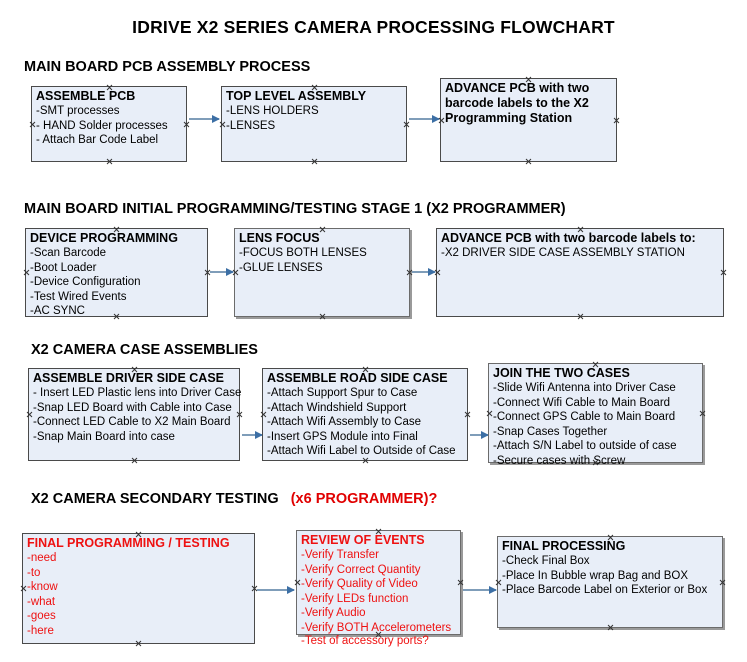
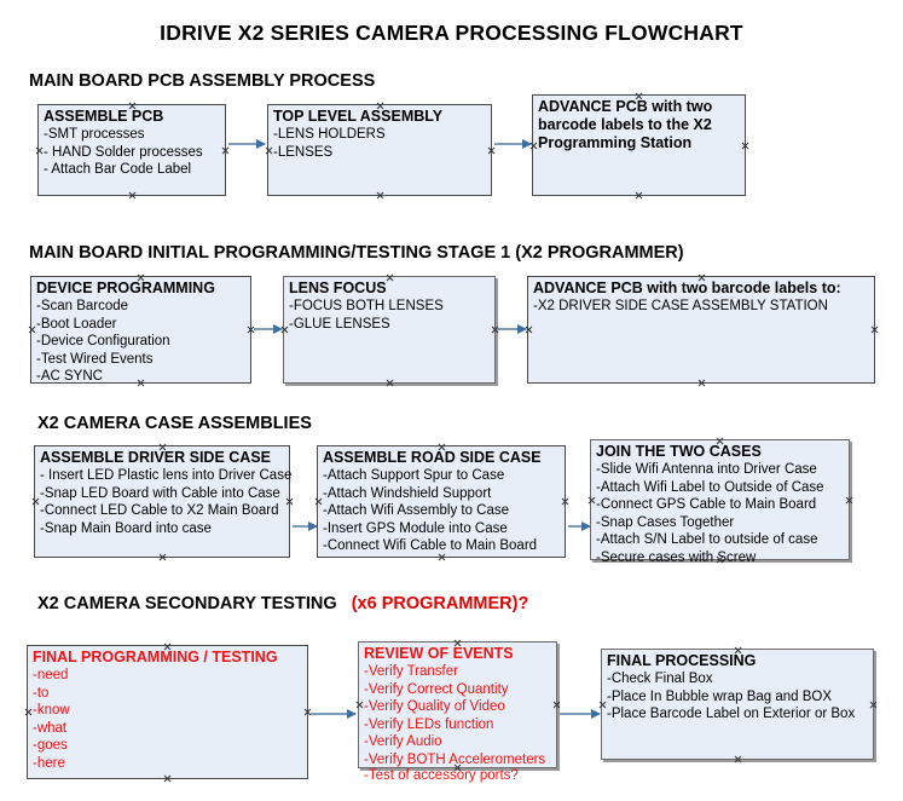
  IDRIVE X2 SERIES CAMERA PROCESSING FLOWCHART
  MAIN BOARD PCB ASSEMBLY PROCESS
  ASSEMBLE PCB
  -SMT processes
  - HAND Solder processes
  - Attach Bar Code Label
  TOP LEVEL ASSEMBLY
  -LENS HOLDERS
  -LENSES
  ADVANCE PCB with two barcode labels to the X2 Programming Station
  MAIN BOARD INITIAL PROGRAMMING/TESTING STAGE 1 (X2 PROGRAMMER)
  DEVICE PROGRAMMING
  -Scan Barcode
  -Boot Loader
  -Device Configuration
  -Test Wired Events
  -AC SYNC
  LENS FOCUS
  -FOCUS BOTH LENSES
  -GLUE LENSES
  ADVANCE PCB with two barcode labels to:
  -X2 DRIVER SIDE CASE ASSEMBLY STATION
  X2 CAMERA CASE ASSEMBLIES
  ASSEMBLE DRIVER SIDE CASE
  - Insert LED Plastic lens into Driver Case
  -Snap LED Board with Cable into Case
  -Connect LED Cable to X2 Main Board
  -Snap Main Board into case
  ASSEMBLE ROAD SIDE CASE
  -Attach Support Spur to Case
  -Attach Windshield Support
  -Attach Wifi Assembly to Case
- -Insert GPS Module into Final
+ -Insert GPS Module into Case
- -Attach Wifi Label to Outside of Case
+ -Connect Wifi Cable to Main Board
  JOIN THE TWO CASES
  -Slide Wifi Antenna into Driver Case
- -Connect Wifi Cable to Main Board
+ -Attach Wifi Label to Outside of Case
  -Connect GPS Cable to Main Board
  -Snap Cases Together
  -Attach S/N Label to outside of case
  -Secure cases withcrew
  X2 CAMERA SECONDARY TESTING (x6 PROGRAMMER)?
  FINAL PROGRAMMING / TESTING
  -need
  -to
  -know
  -what
  -goes
  -here
  REVIEW OF EVENTS
  -Verify Transfer
  -Verify Correct Quantity
  -Verify Quality of Video
  -Verify LEDs function
  -Verify Audio
  -Verify BOTH Accelerometers
  -Test of accessory ports?
  FINAL PROCESSING
  -Check Final Box
  -Place In Bubble wrap Bag and BOX
  -Place Barcode Label on Exterior or Box
